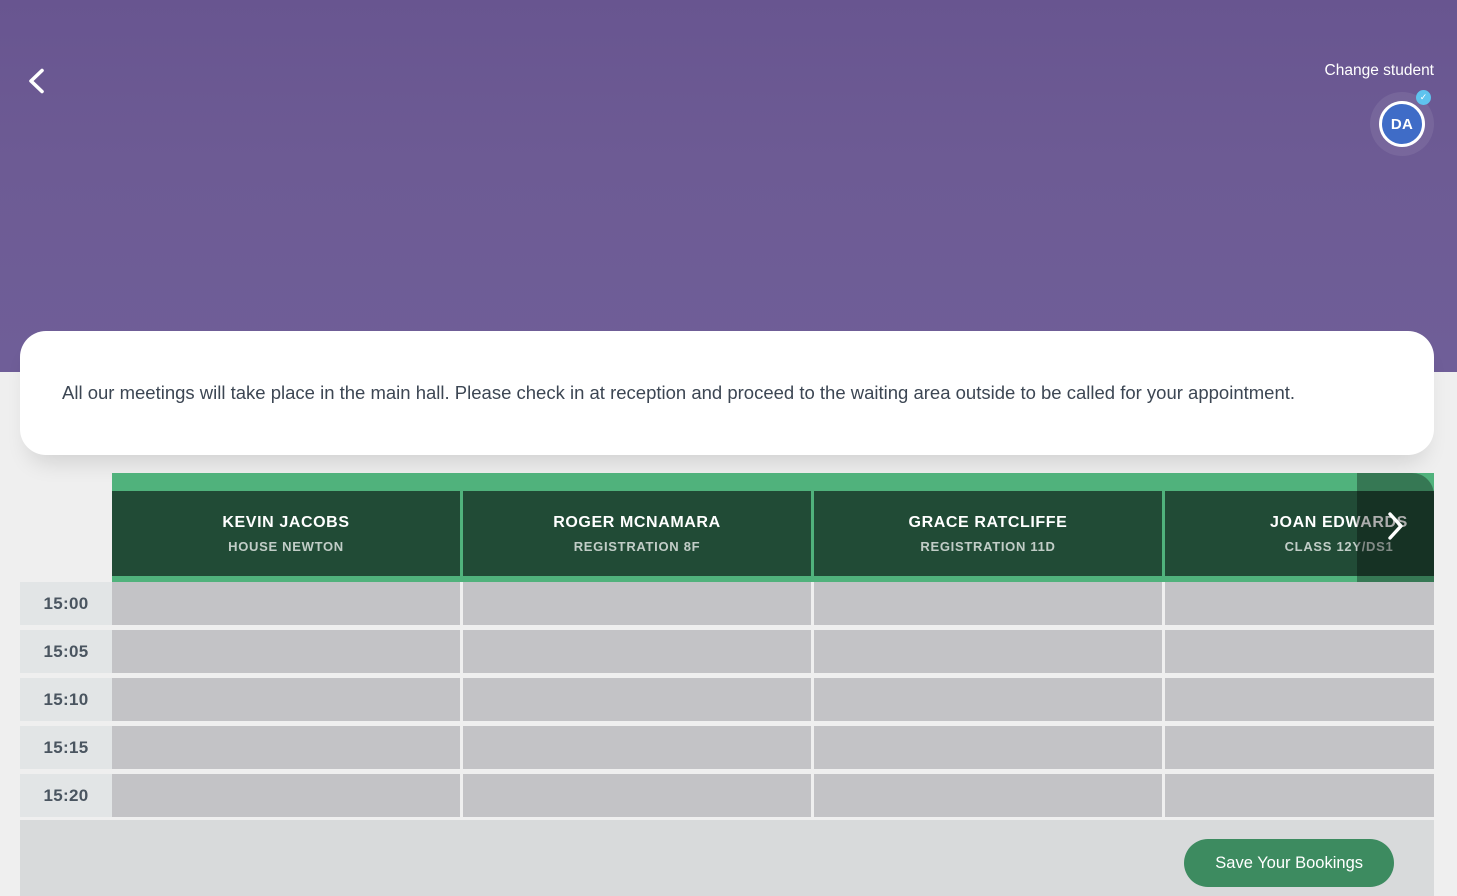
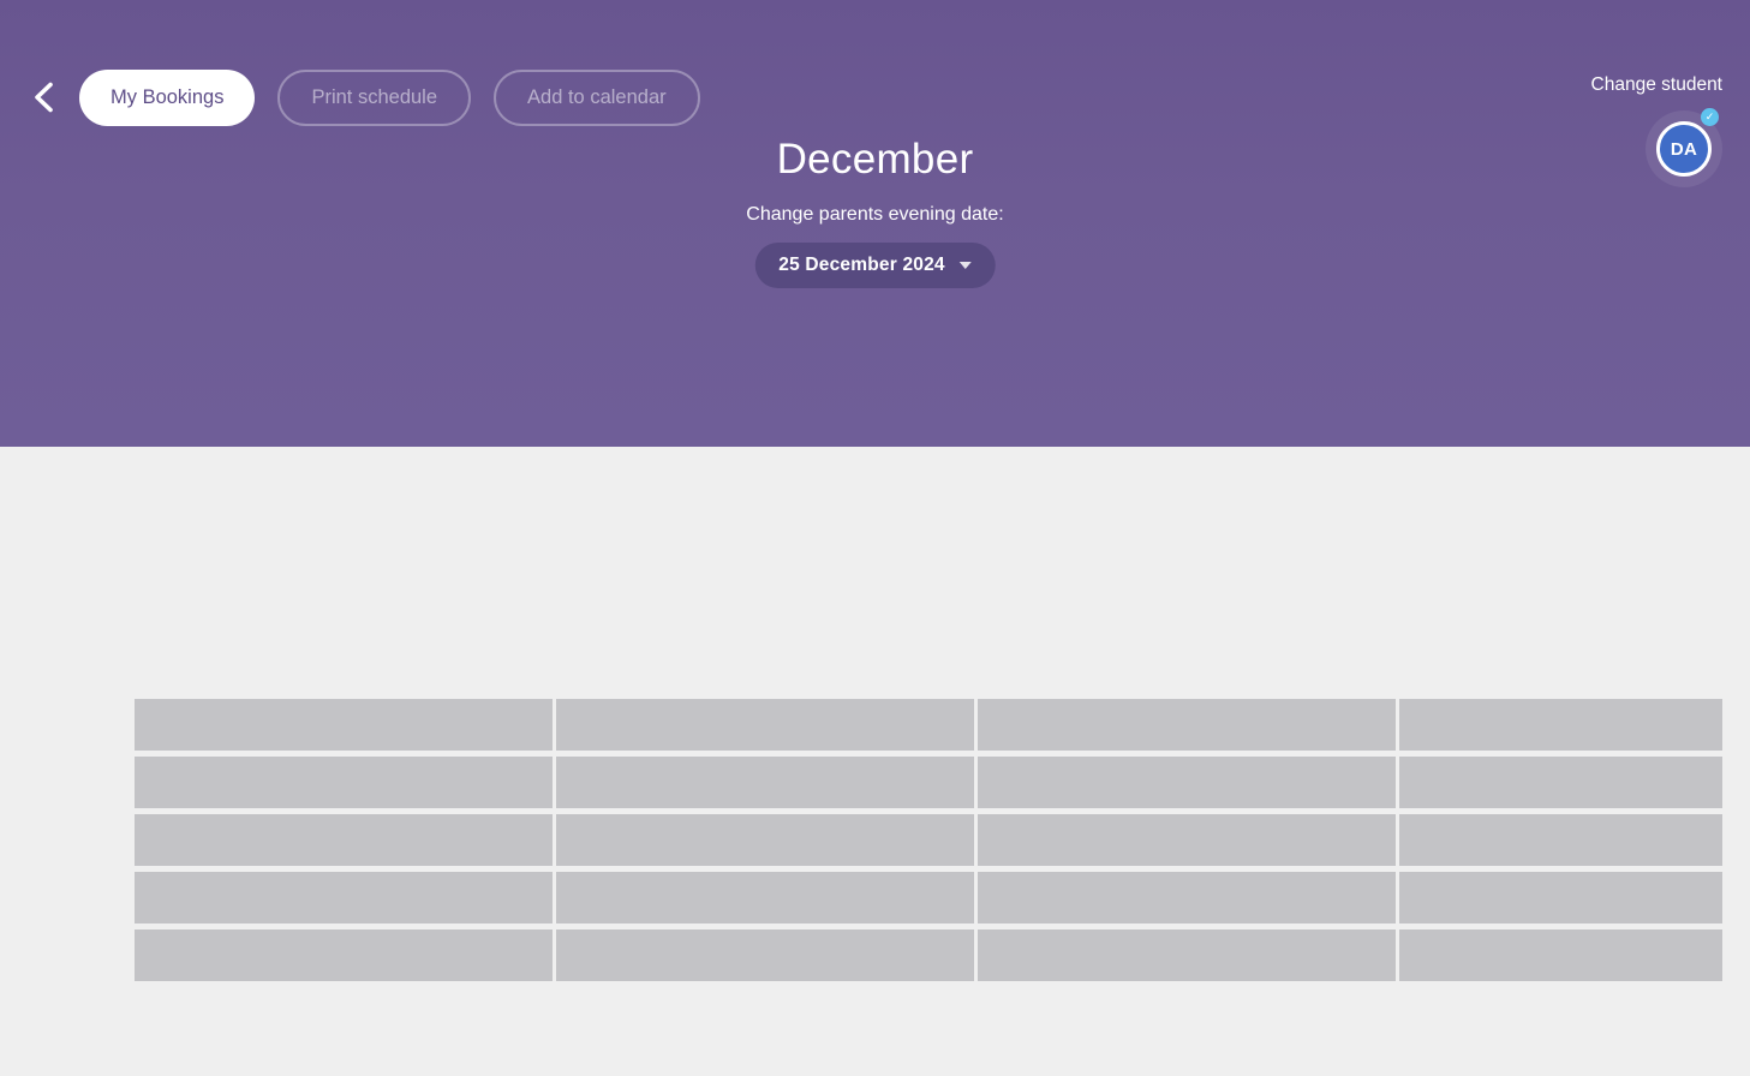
+ My Bookings
+ Print schedule
+ Add to calendar
+ December
+ Change parents evening date:
+ 25 December 2024
  Change student
  DA
  ✓
- All our meetings will take place in the main hall. Please check in at reception and proceed to the waiting area outside to be called for your appointment.
- KEVIN JACOBS
- HOUSE NEWTON
- ROGER MCNAMARA
- REGISTRATION 8F
- GRACE RATCLIFFE
- REGISTRATION 11D
- JOAN EDWARDS
- CLASS 12Y/DS1
- 15:00
- 15:05
- 15:10
- 15:15
- 15:20
- Save Your Bookings
